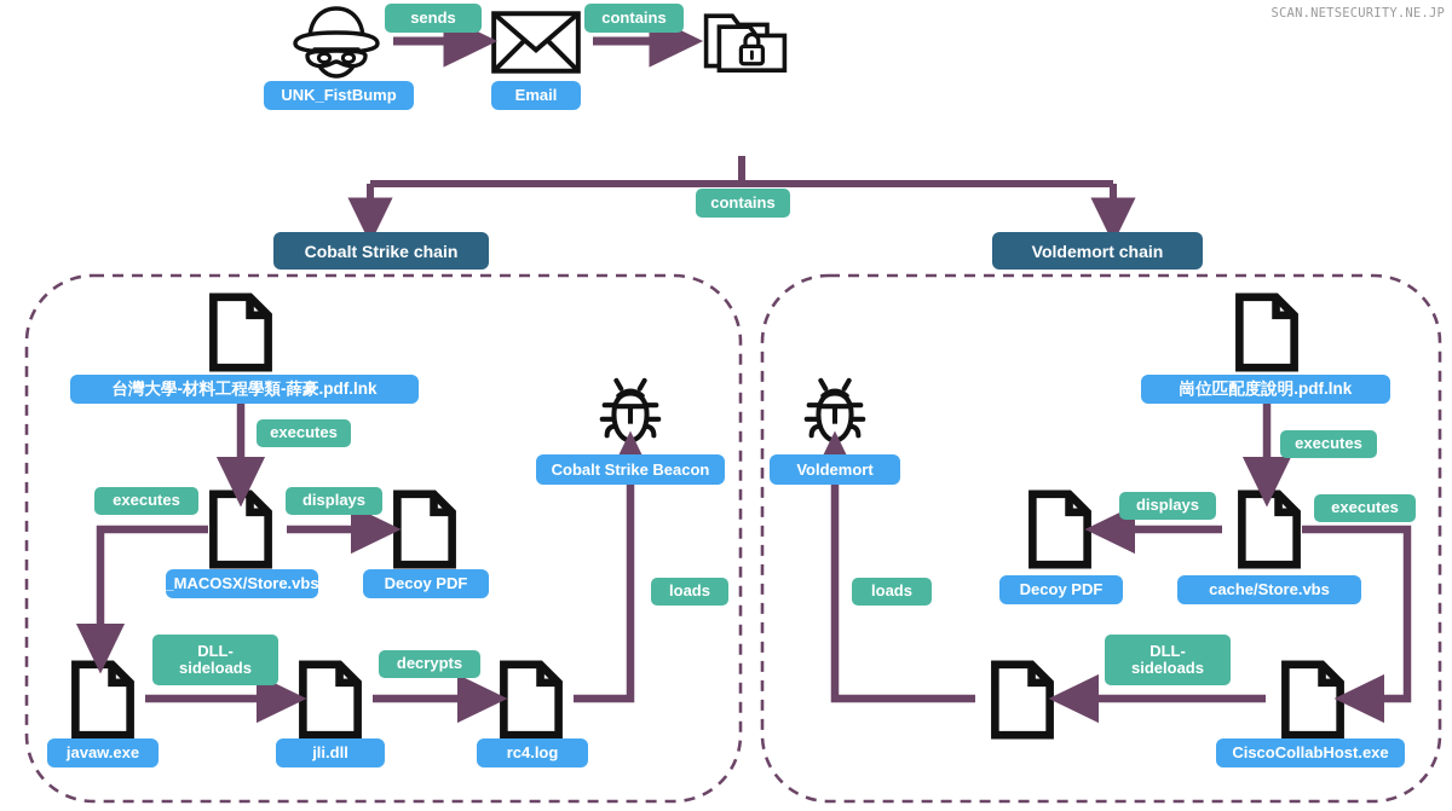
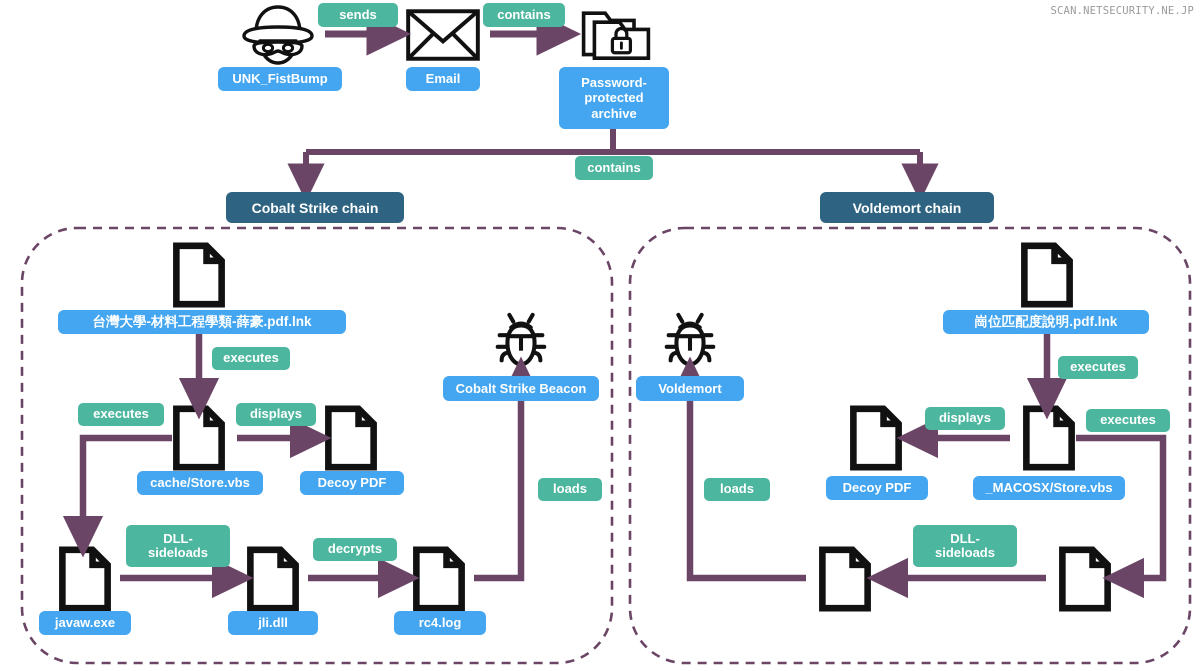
  SCAN.NETSECURITY.NE.JP
  sends
  contains
  contains
  UNK_FistBump
  Email
+ Password-
+ protected
+ archive
  Cobalt Strike chain
  Voldemort chain
  台灣大學-材料工程學類-薛豪.pdf.lnk
- _MACOSX/Store.vbs
+ cache/Store.vbs
  Decoy PDF
  javaw.exe
  jli.dll
  rc4.log
  Cobalt Strike Beacon
  executes
  displays
  executes
  DLL-
  sideloads
  decrypts
  loads
  崗位匹配度說明.pdf.lnk
- cache/Store.vbs
+ _MACOSX/Store.vbs
  Decoy PDF
- CiscoCollabHost.exe
  Voldemort
  executes
  displays
  executes
  DLL-
  sideloads
  loads
